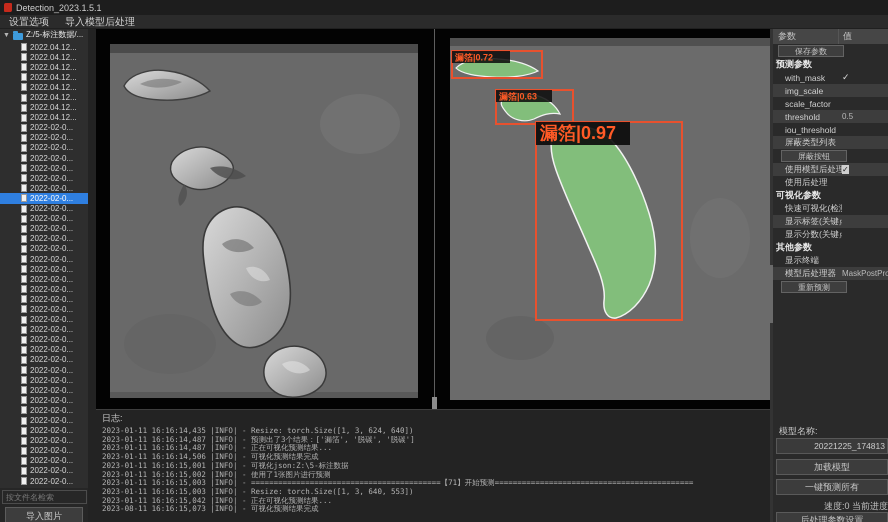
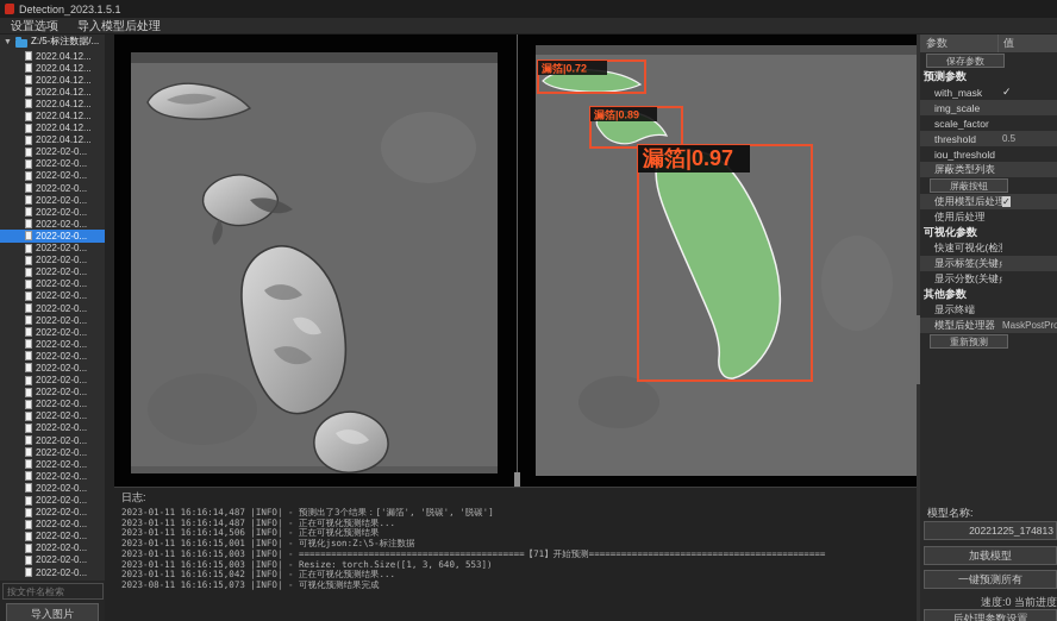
  Detection_2023.1.5.1
  设置选项
  导入模型后处理
  Z:/5-标注数据/...
  2022.04.12...
  2022.04.12...
  2022.04.12...
  2022.04.12...
  2022.04.12...
  2022.04.12...
  2022.04.12...
  2022.04.12...
  2022-02-0...
  2022-02-0...
  2022-02-0...
  2022-02-0...
  2022-02-0...
  2022-02-0...
  2022-02-0...
  2022-02-0...
  2022-02-0...
  2022-02-0...
  2022-02-0...
  2022-02-0...
  2022-02-0...
  2022-02-0...
  2022-02-0...
  2022-02-0...
  2022-02-0...
  2022-02-0...
  2022-02-0...
  2022-02-0...
  2022-02-0...
  2022-02-0...
  2022-02-0...
  2022-02-0...
  2022-02-0...
  2022-02-0...
  2022-02-0...
  2022-02-0...
  2022-02-0...
  2022-02-0...
  2022-02-0...
  2022-02-0...
  2022-02-0...
  2022-02-0...
  2022-02-0...
  2022-02-0...
  按文件名检索
  导入图片
  漏箔|0.72
- 漏箔|0.63
+ 漏箔|0.89
  漏箔|0.97
  日志:
- 2023-01-11 16:16:14,435 |INFO| - Resize: torch.Size([1, 3, 624, 640])
  2023-01-11 16:16:14,487 |INFO| - 预测出了3个结果：['漏箔', '脱碳', '脱碳']
  2023-01-11 16:16:14,487 |INFO| - 正在可视化预测结果...
- 2023-01-11 16:16:14,506 |INFO| - 可视化预测结果完成
+ 2023-01-11 16:16:14,506 |INFO| - 正在可视化预测结果
  2023-01-11 16:16:15,001 |INFO| - 可视化json:Z:\5-标注数据
- 2023-01-11 16:16:15,002 |INFO| - 使用了1张图片进行预测
  2023-01-11 16:16:15,003 |INFO| - ==========================================【71】开始预测============================================
  2023-01-11 16:16:15,003 |INFO| - Resize: torch.Size([1, 3, 640, 553])
  2023-01-11 16:16:15,042 |INFO| - 正在可视化预测结果...
  2023-08-11 16:16:15,073 |INFO| - 可视化预测结果完成
  参数
  值
  保存参数
  预测参数
  with_mask
  ✓
  img_scale
  scale_factor
  threshold
  0.5
  iou_threshold
  屏蔽类型列表
  屏蔽按钮
  使用模型后处理
  ✓
  使用后处理
  可视化参数
  快速可视化(检
  显示标签(关键
  显示分数(关键
  其他参数
  显示终端
  模型后处理器
  MaskPostPro
  重新预测
  模型名称:
  20221225_174813
  加载模型
  一键预测所有
  速度:0 当前进度
  后处理参数设置
